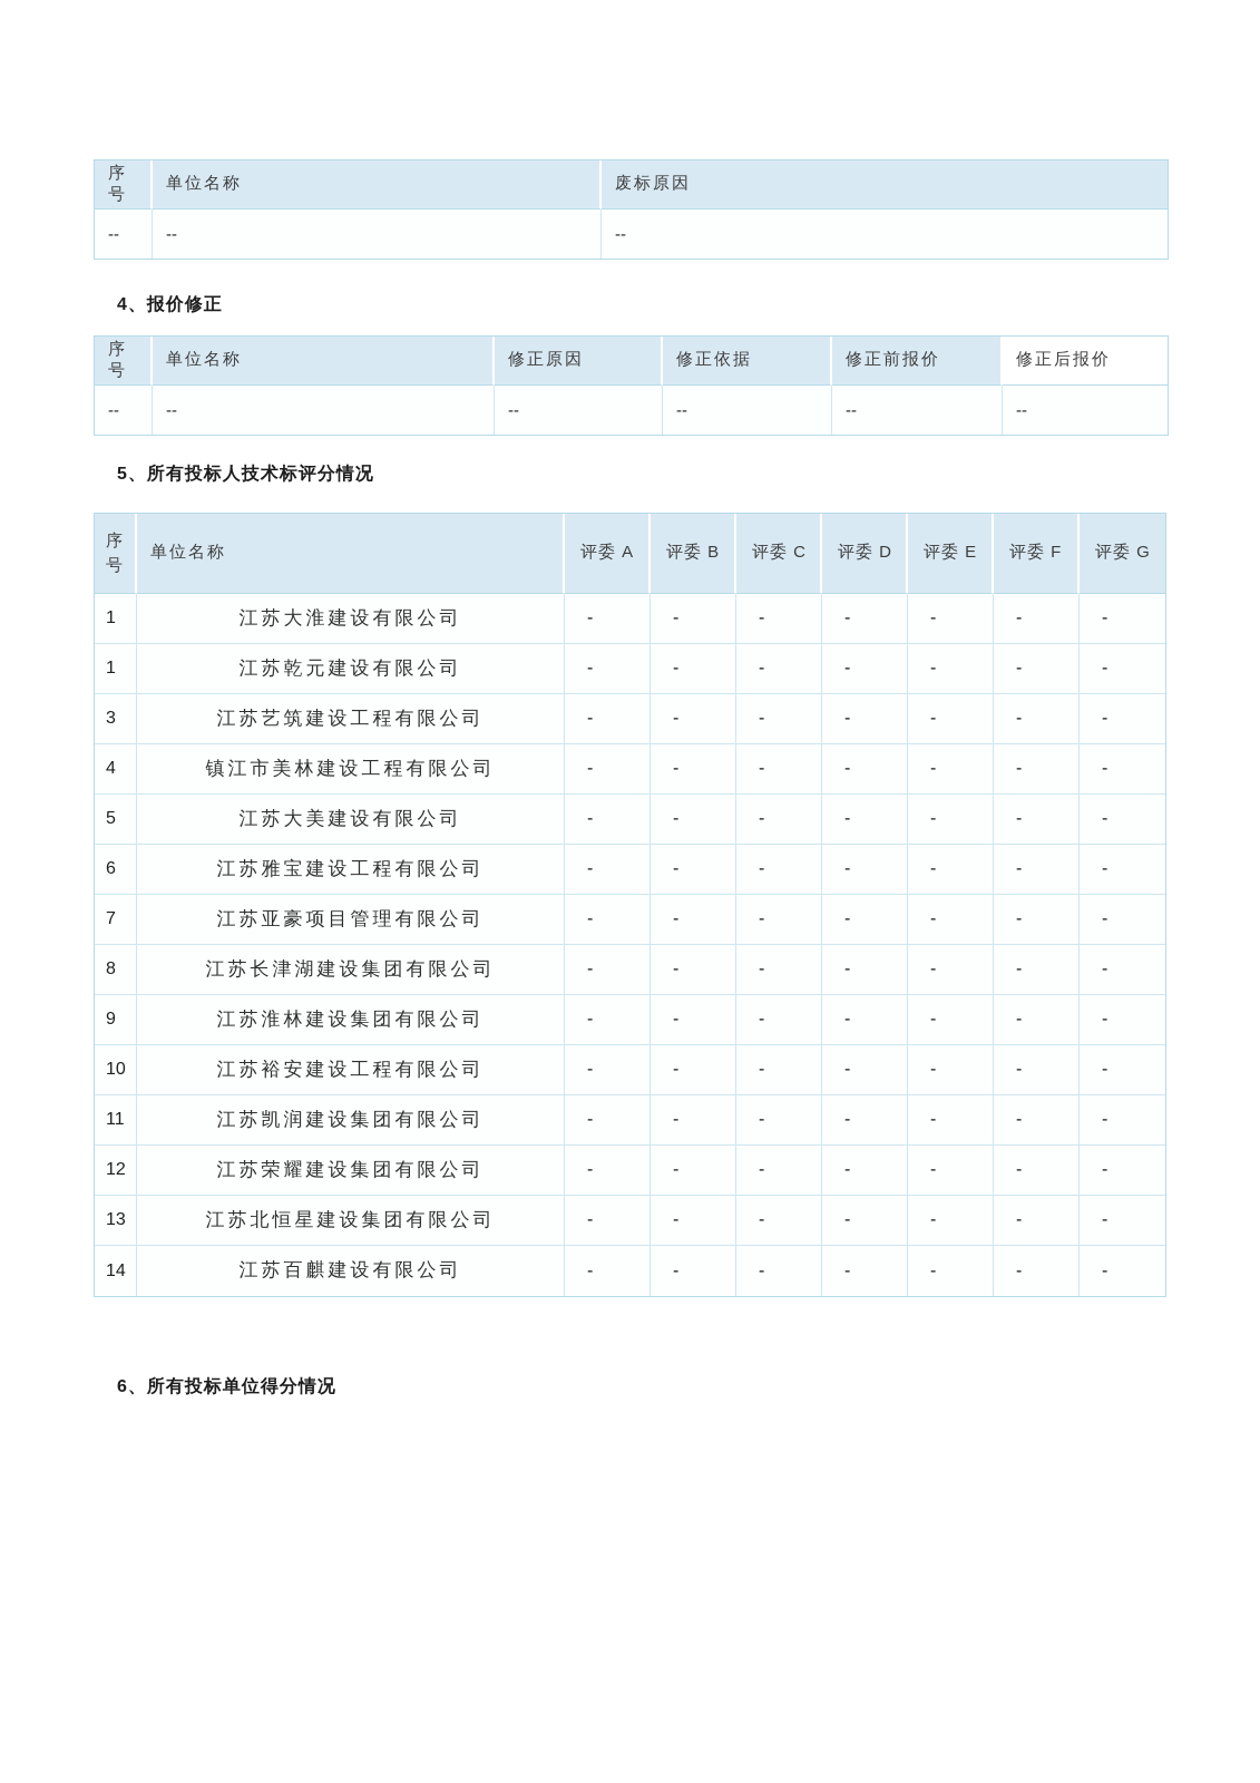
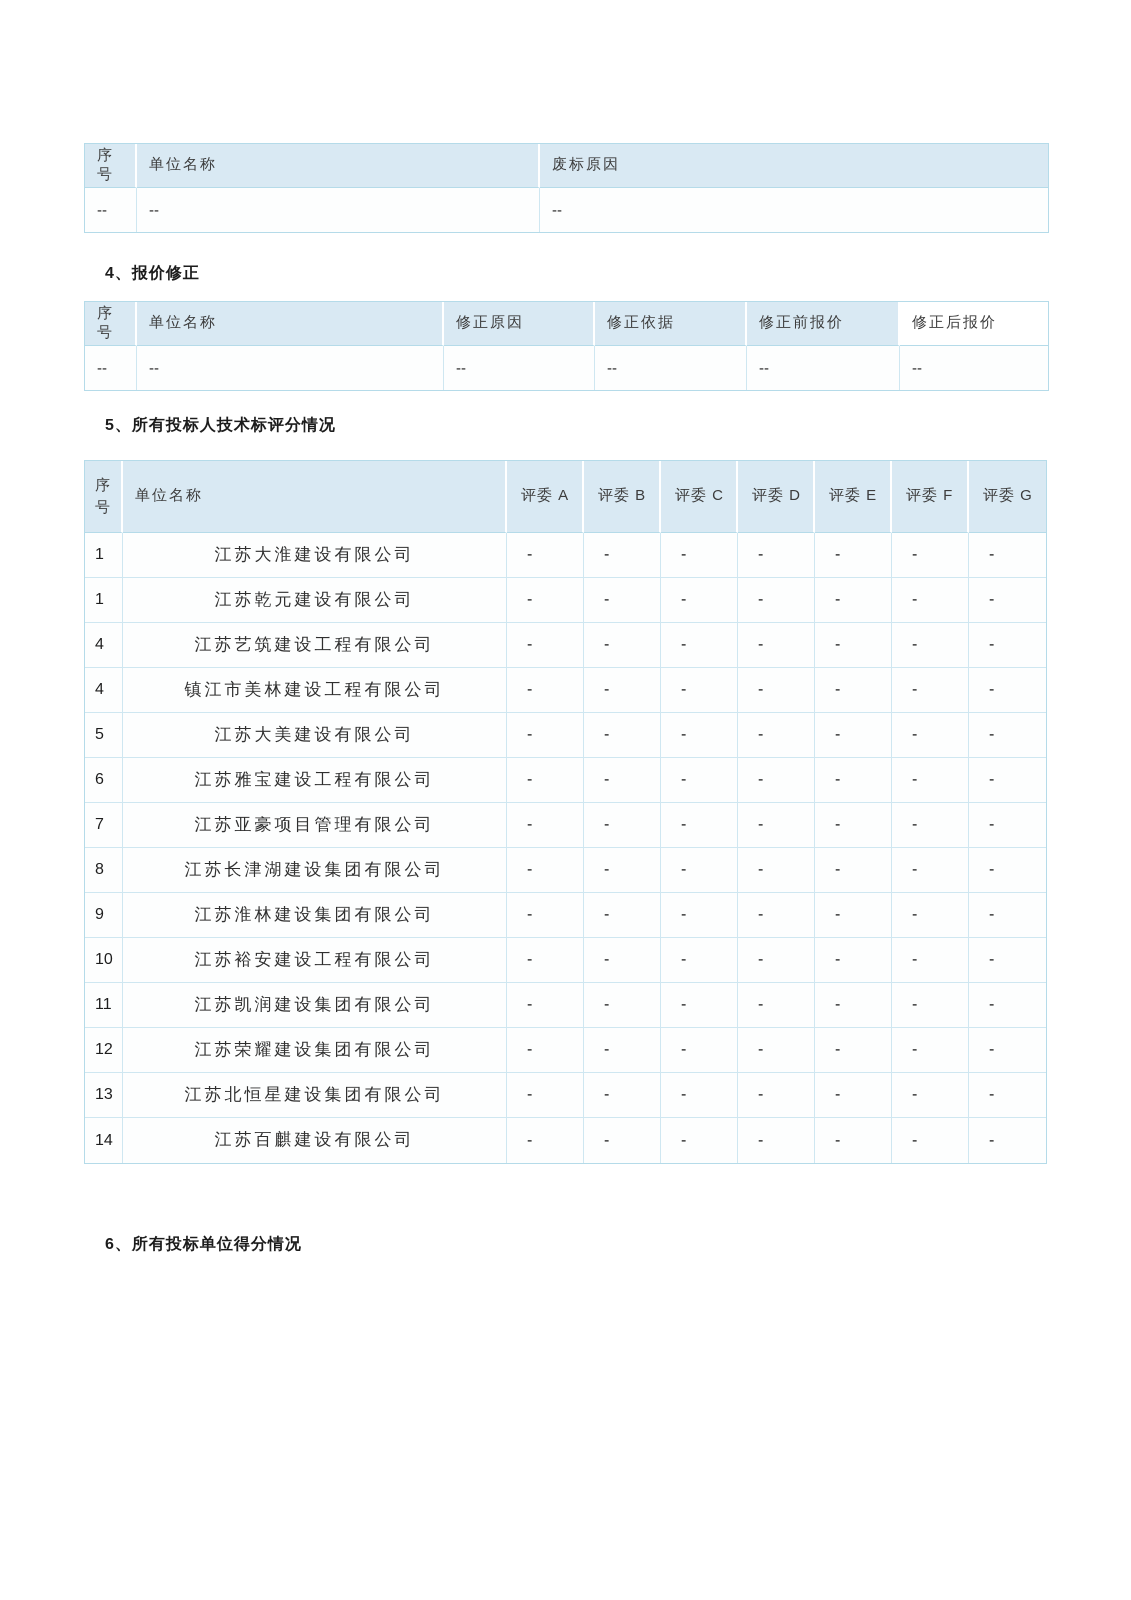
  序号	单位名称	废标原因
  --	--	--
  4、报价修正
  序号	单位名称	修正原因	修正依据	修正前报价	修正后报价
  --	--	--	--	--	--
  5、所有投标人技术标评分情况
  序号	单位名称	评委 A	评委 B	评委 C	评委 D	评委 E	评委 F	评委 G
  1	江苏大淮建设有限公司	-	-	-	-	-	-	-
  1	江苏乾元建设有限公司	-	-	-	-	-	-	-
- 3	江苏艺筑建设工程有限公司	-	-	-	-	-	-	-
+ 4	江苏艺筑建设工程有限公司	-	-	-	-	-	-	-
  4	镇江市美林建设工程有限公司	-	-	-	-	-	-	-
  5	江苏大美建设有限公司	-	-	-	-	-	-	-
  6	江苏雅宝建设工程有限公司	-	-	-	-	-	-	-
  7	江苏亚豪项目管理有限公司	-	-	-	-	-	-	-
  8	江苏长津湖建设集团有限公司	-	-	-	-	-	-	-
  9	江苏淮林建设集团有限公司	-	-	-	-	-	-	-
  10	江苏裕安建设工程有限公司	-	-	-	-	-	-	-
  11	江苏凯润建设集团有限公司	-	-	-	-	-	-	-
  12	江苏荣耀建设集团有限公司	-	-	-	-	-	-	-
  13	江苏北恒星建设集团有限公司	-	-	-	-	-	-	-
  14	江苏百麒建设有限公司	-	-	-	-	-	-	-
  6、所有投标单位得分情况
